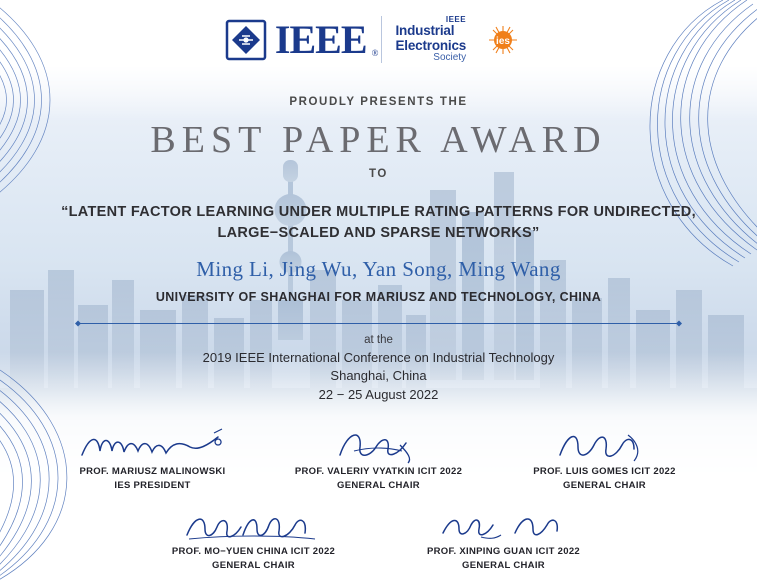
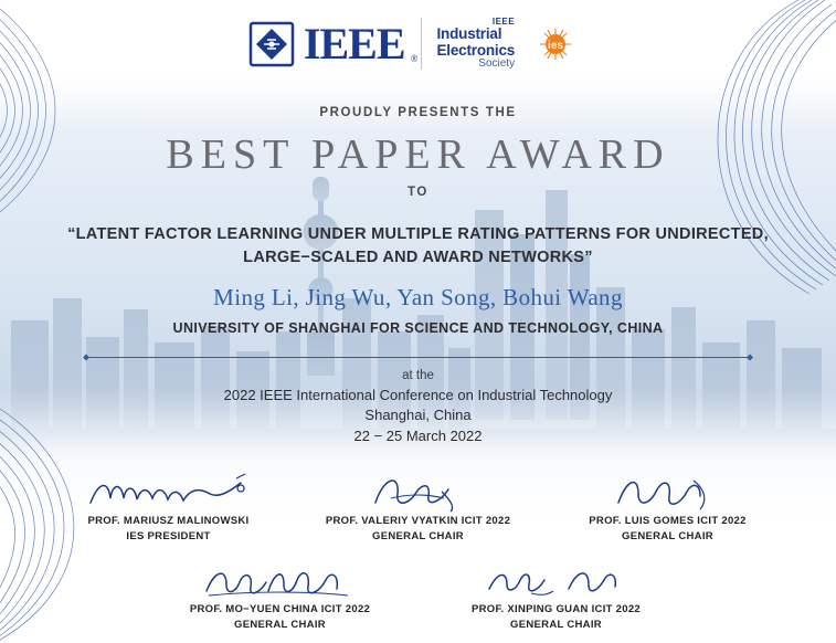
  IEEE
  ®
  IEEE
  Industrial
  Electronics
  Society
  ies
  PROUDLY PRESENTS THE
  BEST PAPER AWARD
  TO
- “LATENT FACTOR LEARNING UNDER MULTIPLE RATING PATTERNS FOR UNDIRECTED, LARGE−SCALED AND SPARSE NETWORKS”
+ “LATENT FACTOR LEARNING UNDER MULTIPLE RATING PATTERNS FOR UNDIRECTED, LARGE−SCALED AND AWARD NETWORKS”
- Ming Li, Jing Wu, Yan Song, Ming Wang
+ Ming Li, Jing Wu, Yan Song, Bohui Wang
- UNIVERSITY OF SHANGHAI FOR MARIUSZ AND TECHNOLOGY, CHINA
+ UNIVERSITY OF SHANGHAI FOR SCIENCE AND TECHNOLOGY, CHINA
  at the
- 2019 IEEE International Conference on Industrial Technology
+ 2022 IEEE International Conference on Industrial Technology
  Shanghai, China
- 22 − 25 August 2022
+ 22 − 25 March 2022
  PROF. MARIUSZ MALINOWSKI
  IES PRESIDENT
  PROF. VALERIY VYATKIN ICIT 2022
  GENERAL CHAIR
  PROF. LUIS GOMES ICIT 2022
  GENERAL CHAIR
  PROF. MO−YUEN CHINA ICIT 2022
  GENERAL CHAIR
  PROF. XINPING GUAN ICIT 2022
  GENERAL CHAIR
